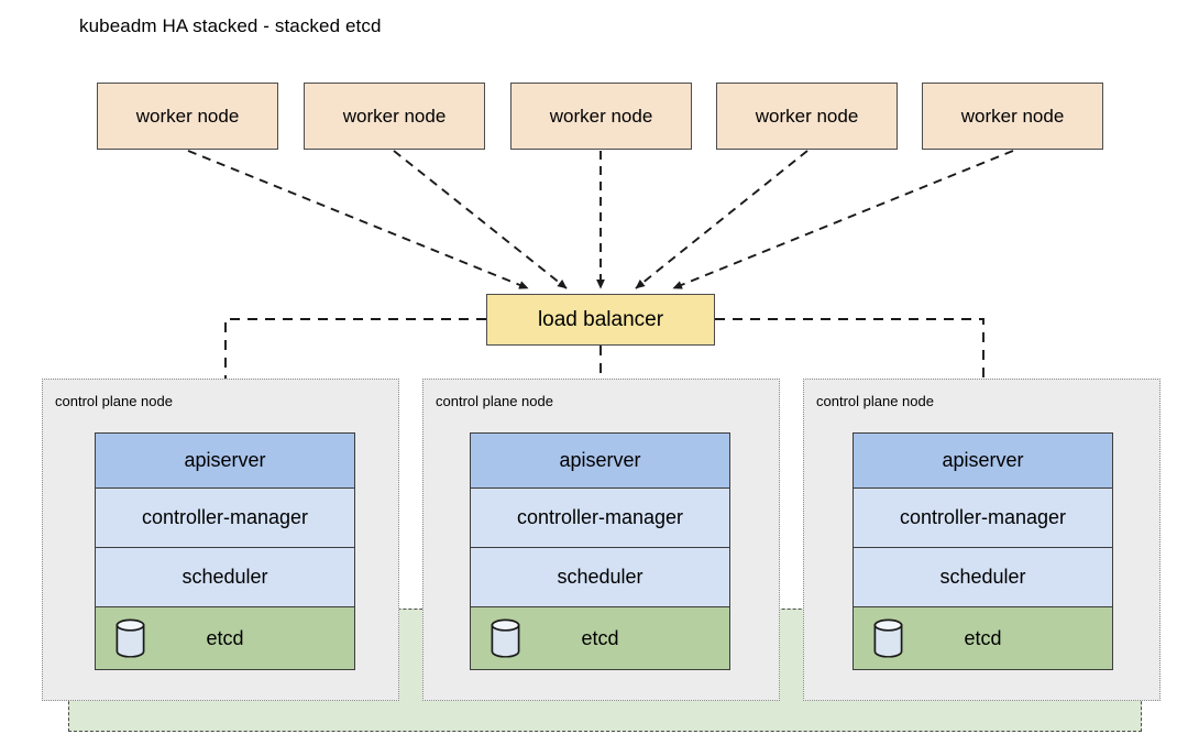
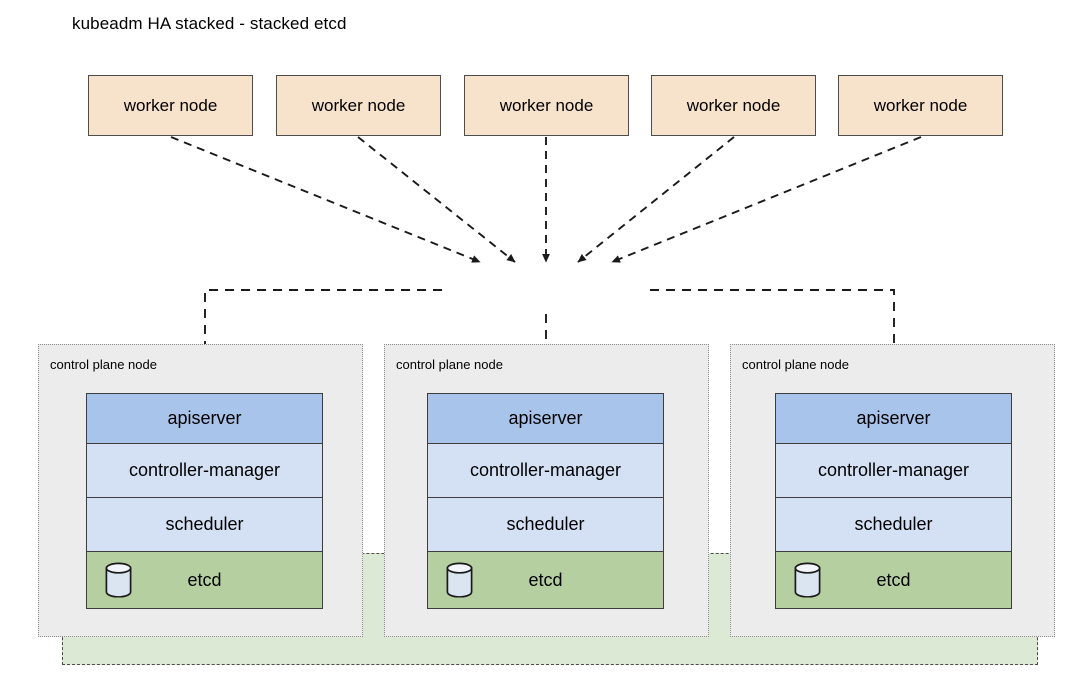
  kubeadm HA stacked - stacked etcd
  worker node
  worker node
  worker node
  worker node
  worker node
  control plane node
  control plane node
  control plane node
  apiserver
  controller-manager
  scheduler
  etcd
  apiserver
  controller-manager
  scheduler
  etcd
  apiserver
  controller-manager
  scheduler
  etcd
- load balancer
